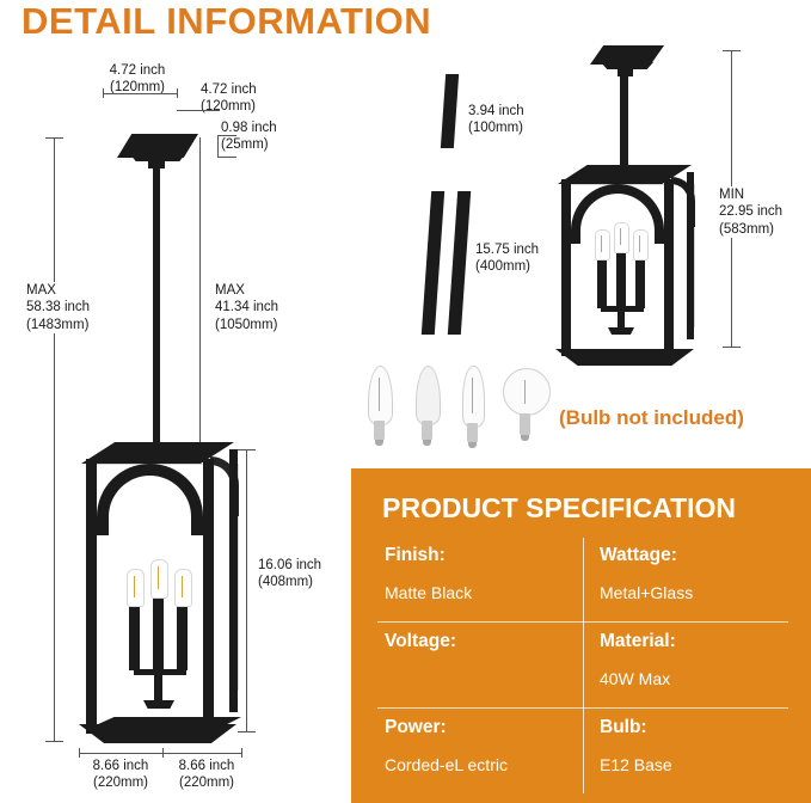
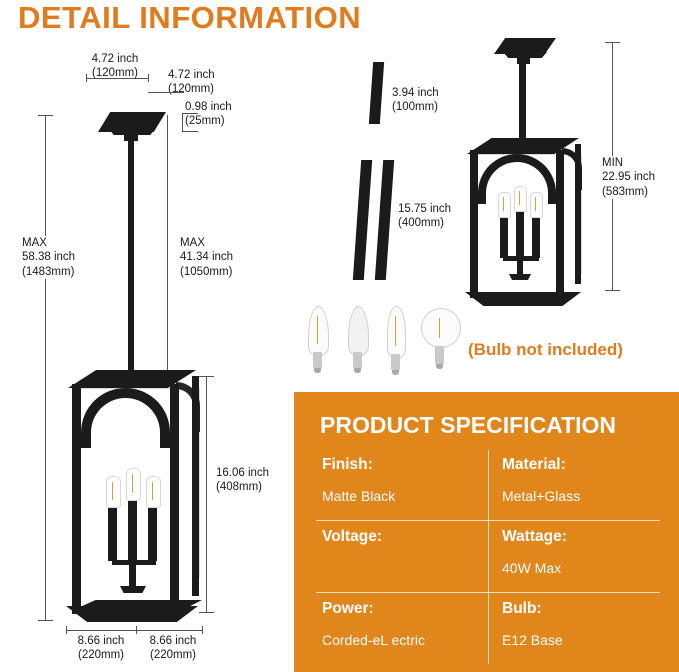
  DETAIL INFORMATION
  4.72 inch
  (120mm)
  4.72 inch
  (120mm)
  0.98 inch
  (25mm)
  MAX
  58.38 inch
  (1483mm)
  MAX
  41.34 inch
  (1050mm)
  16.06 inch
  (408mm)
  8.66 inch
  (220mm)
  8.66 inch
  (220mm)
  3.94 inch
  (100mm)
  15.75 inch
  (400mm)
  MIN
  22.95 inch
  (583mm)
  (Bulb not included)
  PRODUCT SPECIFICATION
  Finish:
  Matte Black
- Wattage:
+ Material:
  Metal+Glass
  Voltage:
- Material:
+ Wattage:
  40W Max
  Power:
  Corded-eL ectric
  Bulb:
  E12 Base
